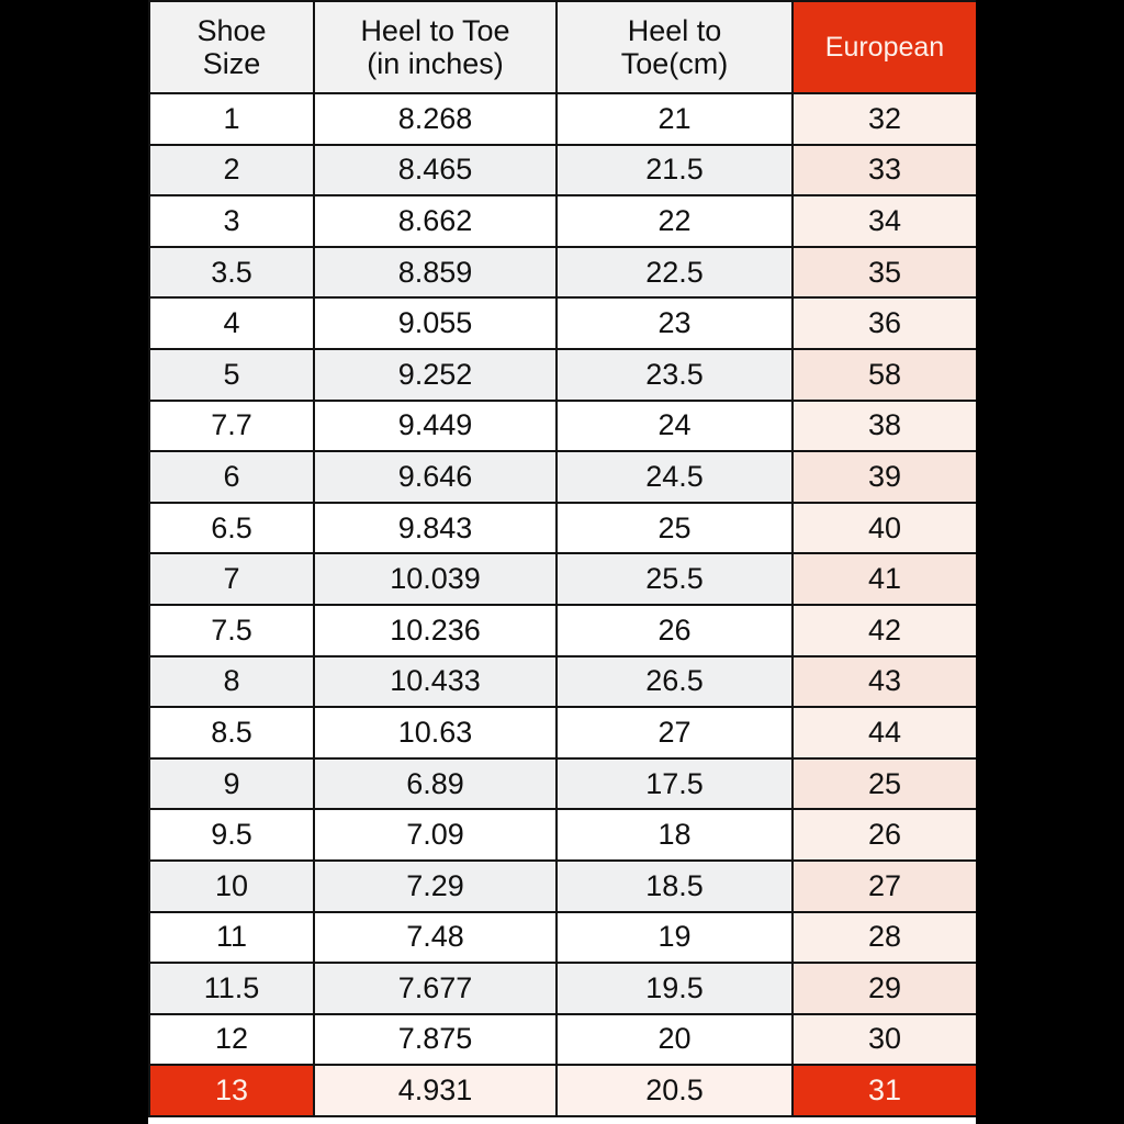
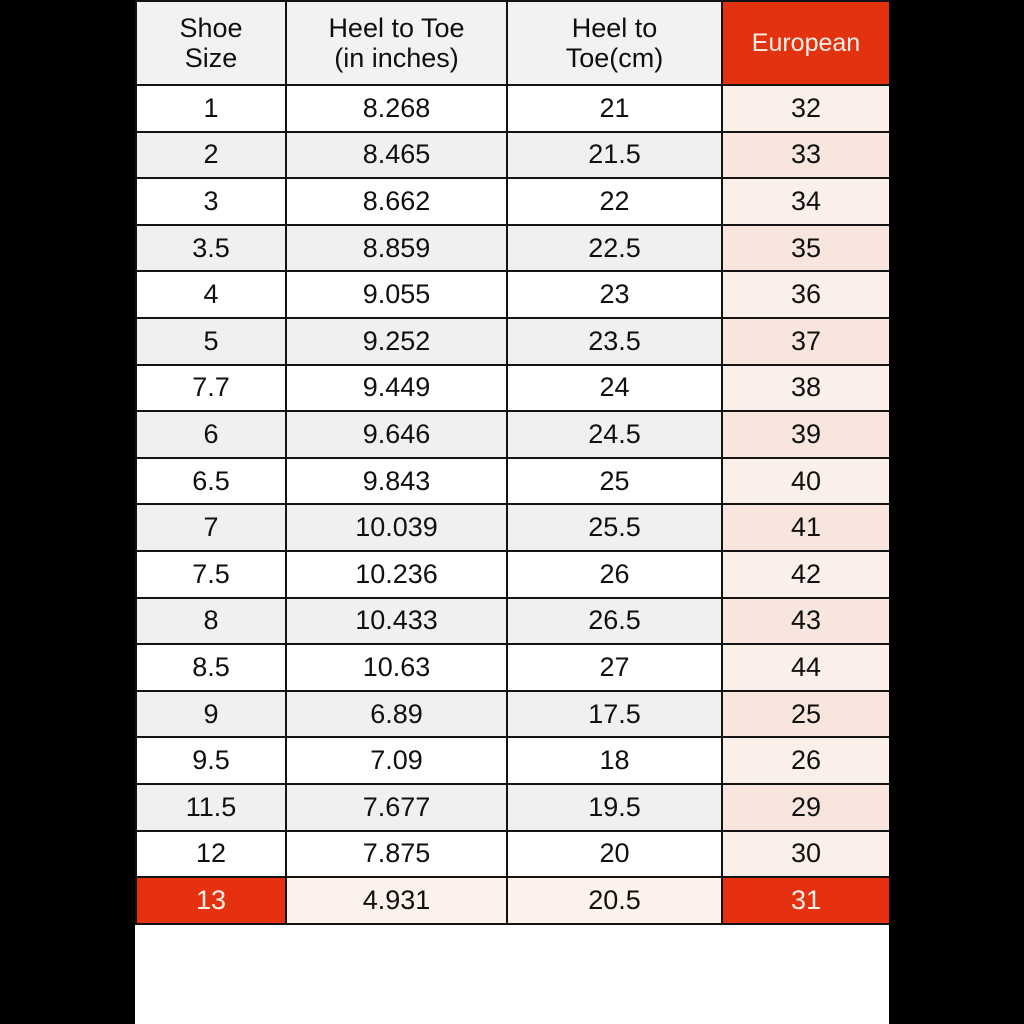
  Shoe Size	Heel to Toe (in inches)	Heel to Toe(cm)	European
  1	8.268	21	32
  2	8.465	21.5	33
  3	8.662	22	34
  3.5	8.859	22.5	35
  4	9.055	23	36
- 5	9.252	23.5	58
+ 5	9.252	23.5	37
  7.7	9.449	24	38
  6	9.646	24.5	39
  6.5	9.843	25	40
  7	10.039	25.5	41
  7.5	10.236	26	42
  8	10.433	26.5	43
  8.5	10.63	27	44
  9	6.89	17.5	25
  9.5	7.09	18	26
- 10	7.29	18.5	27
- 11	7.48	19	28
  11.5	7.677	19.5	29
  12	7.875	20	30
  13	4.931	20.5	31
